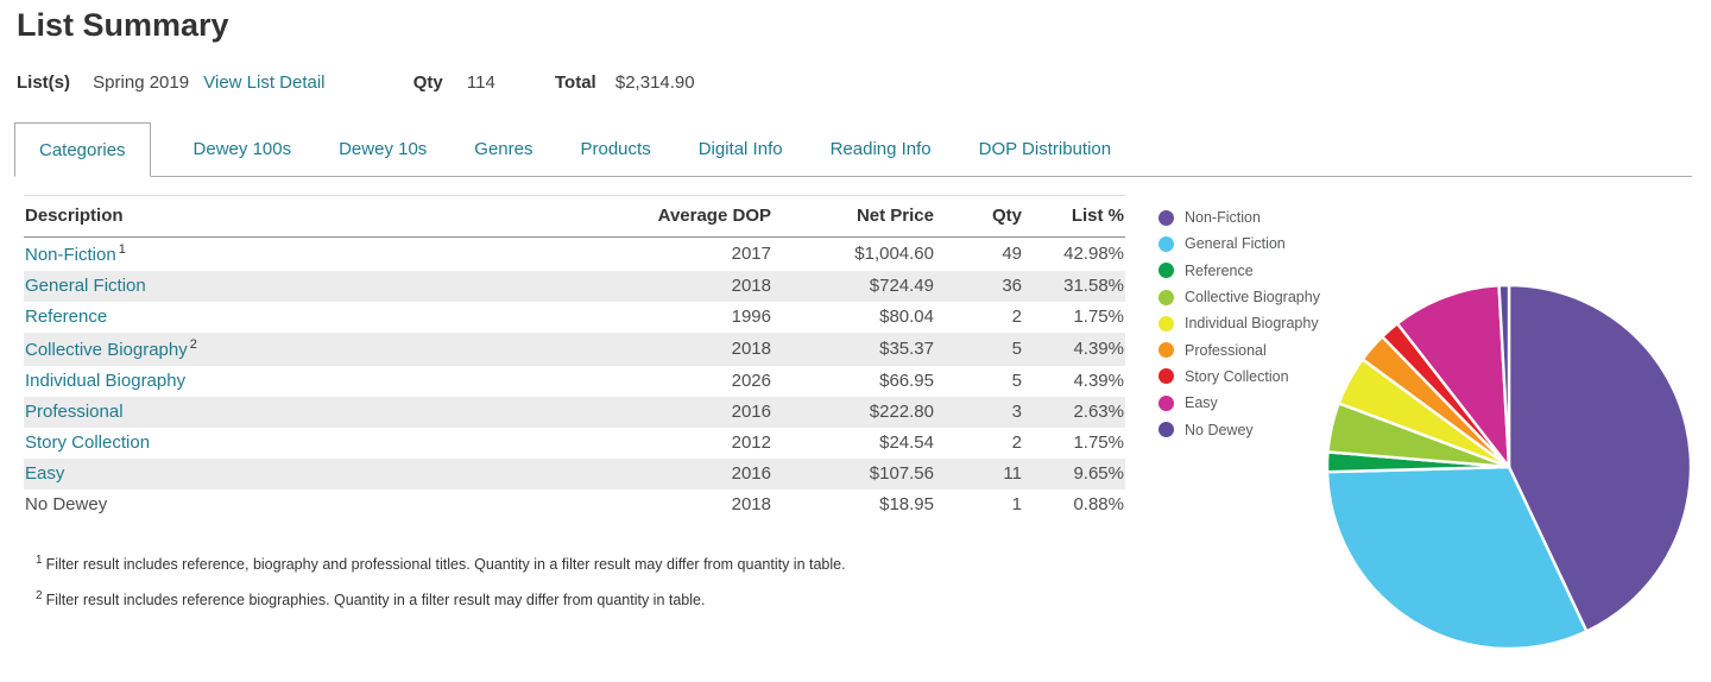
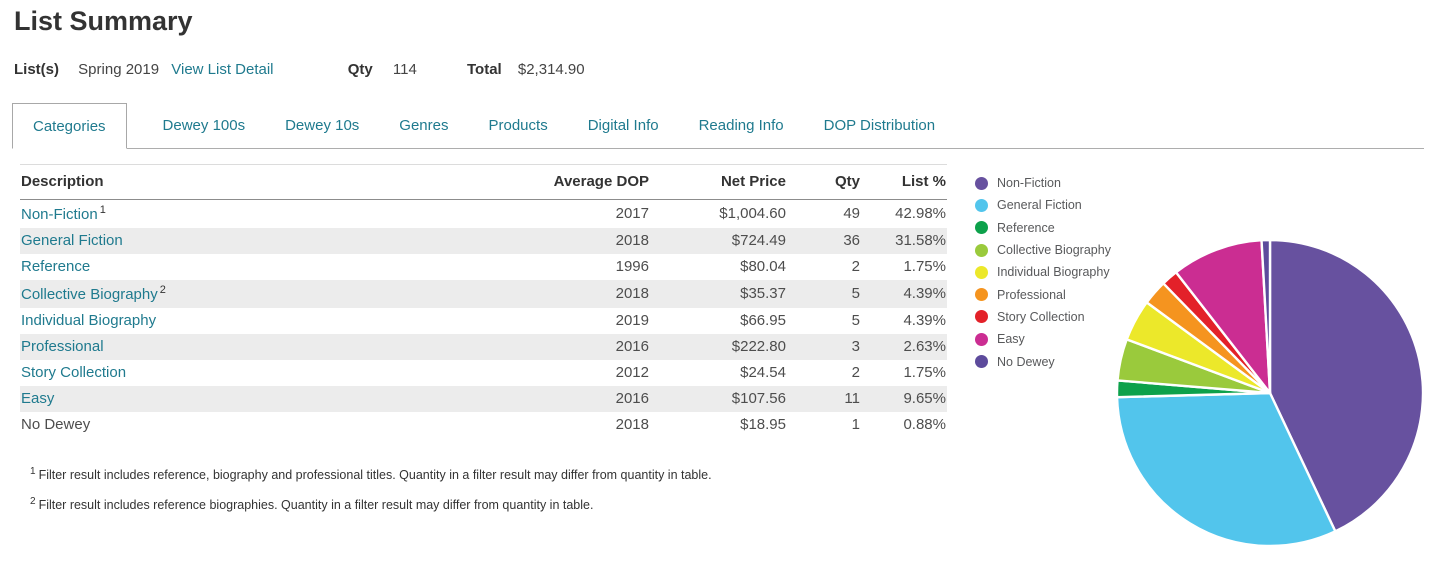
  List Summary
  List(s) Spring 2019 View List Detail Qty 114 Total $2,314.90
  Categories
  Dewey 100s
  Dewey 10s
  Genres
  Products
  Digital Info
  Reading Info
  DOP Distribution
  Description	Average DOP	Net Price	Qty	List %
  Non-Fiction 1	2017	$1,004.60	49	42.98%
  General Fiction	2018	$724.49	36	31.58%
  Reference	1996	$80.04	2	1.75%
  Collective Biography 2	2018	$35.37	5	4.39%
- Individual Biography	2026	$66.95	5	4.39%
+ Individual Biography	2019	$66.95	5	4.39%
  Professional	2016	$222.80	3	2.63%
  Story Collection	2012	$24.54	2	1.75%
  Easy	2016	$107.56	11	9.65%
  No Dewey	2018	$18.95	1	0.88%
  1 Filter result includes reference, biography and professional titles. Quantity in a filter result may differ from quantity in table.
  2 Filter result includes reference biographies. Quantity in a filter result may differ from quantity in table.
  Non-Fiction
  General Fiction
  Reference
  Collective Biography
  Individual Biography
  Professional
  Story Collection
  Easy
  No Dewey
